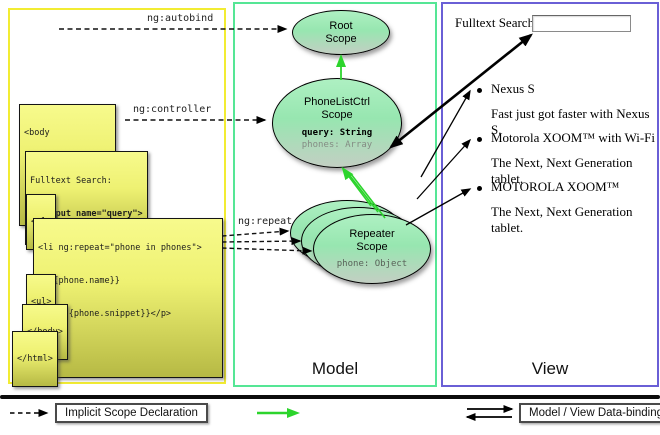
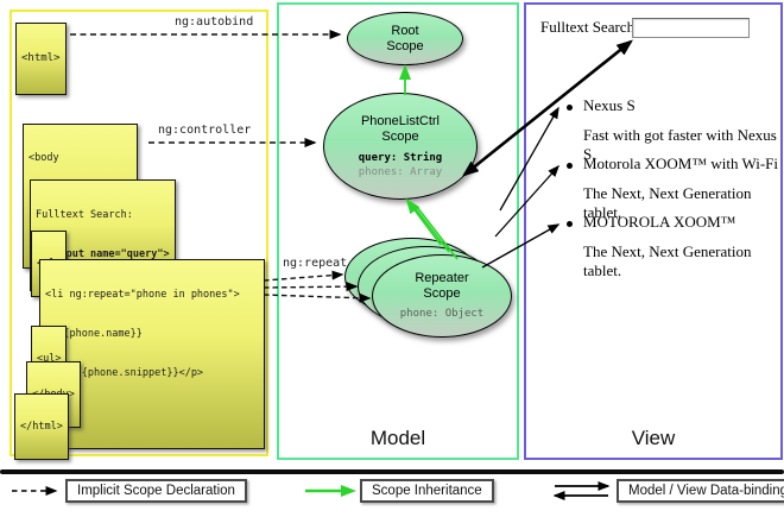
  Model
  View
+ <html>
  <body
  Fulltext Search:
  put name="query">
  <li ng:repeat="phone in phones">
  phone.name}}
  {phone.snippet}}</p>
  <ul>
  </html>
  Root
  Scope
  PhoneListCtrl
  Scope
  query: String
  phones: Array
  Repeater
  Scope
  phone: Object
  Fulltext Search
  Nexus S
- Fast just got faster with Nexus S.
+ Fast with got faster with Nexus S.
  Motorola XOOM™ with Wi-Fi
  The Next, Next Generation tablet.
  MOTOROLA XOOM™
  The Next, Next Generation tablet.
  ng:autobind
  ng:controller
  ng:repeat
  Implicit Scope Declaration
+ Scope Inheritance
  Model / View Data-bindin
